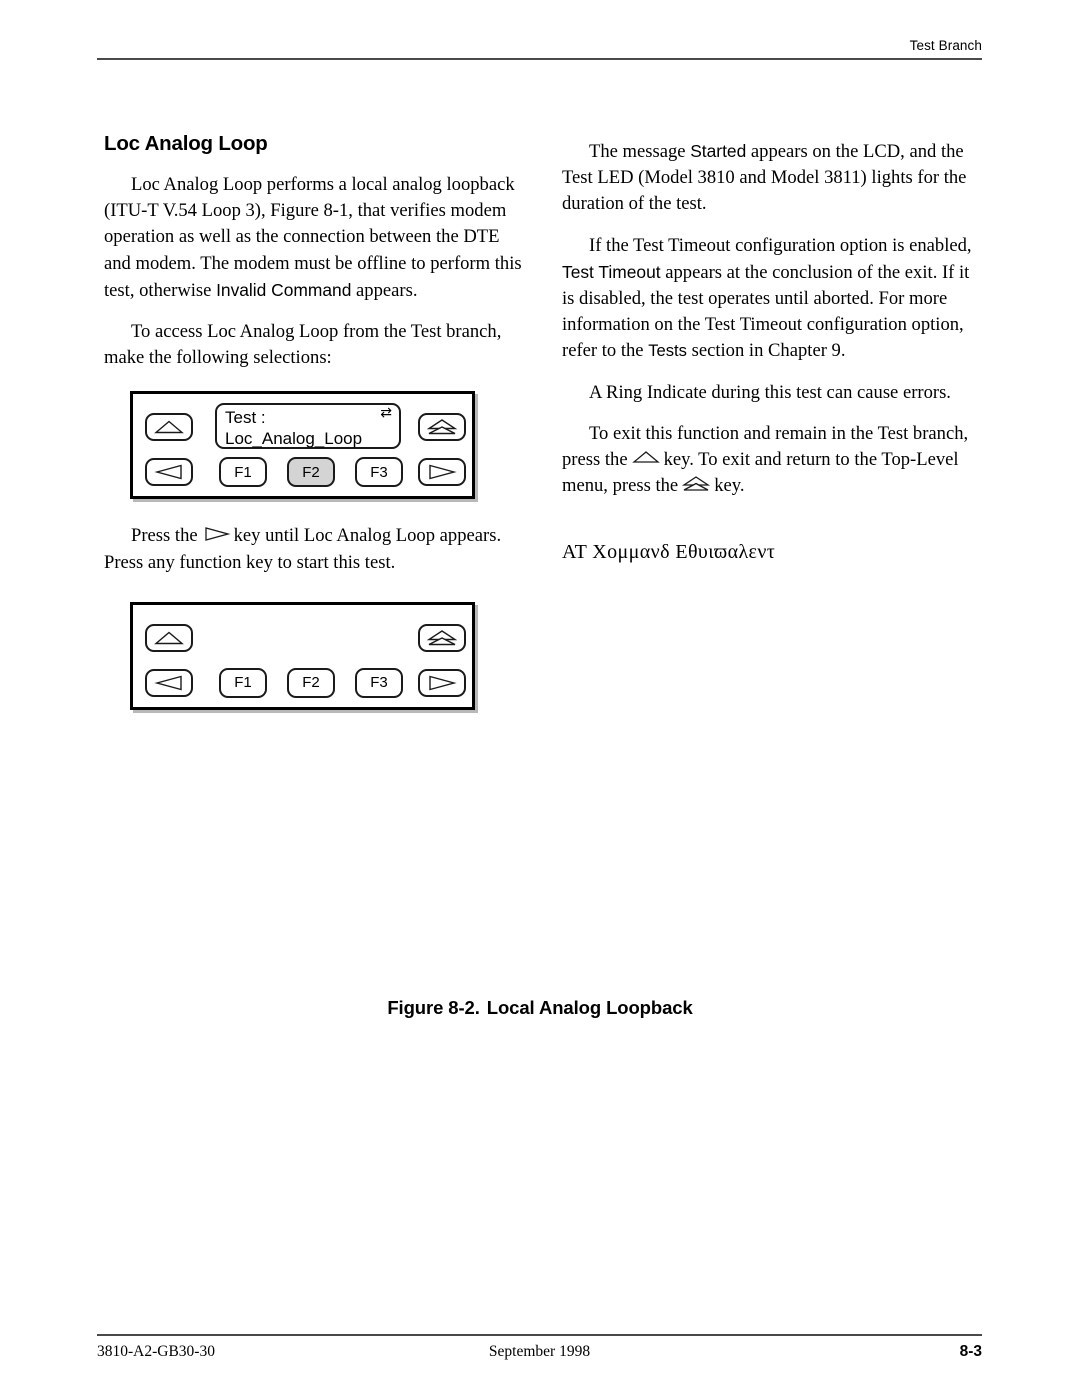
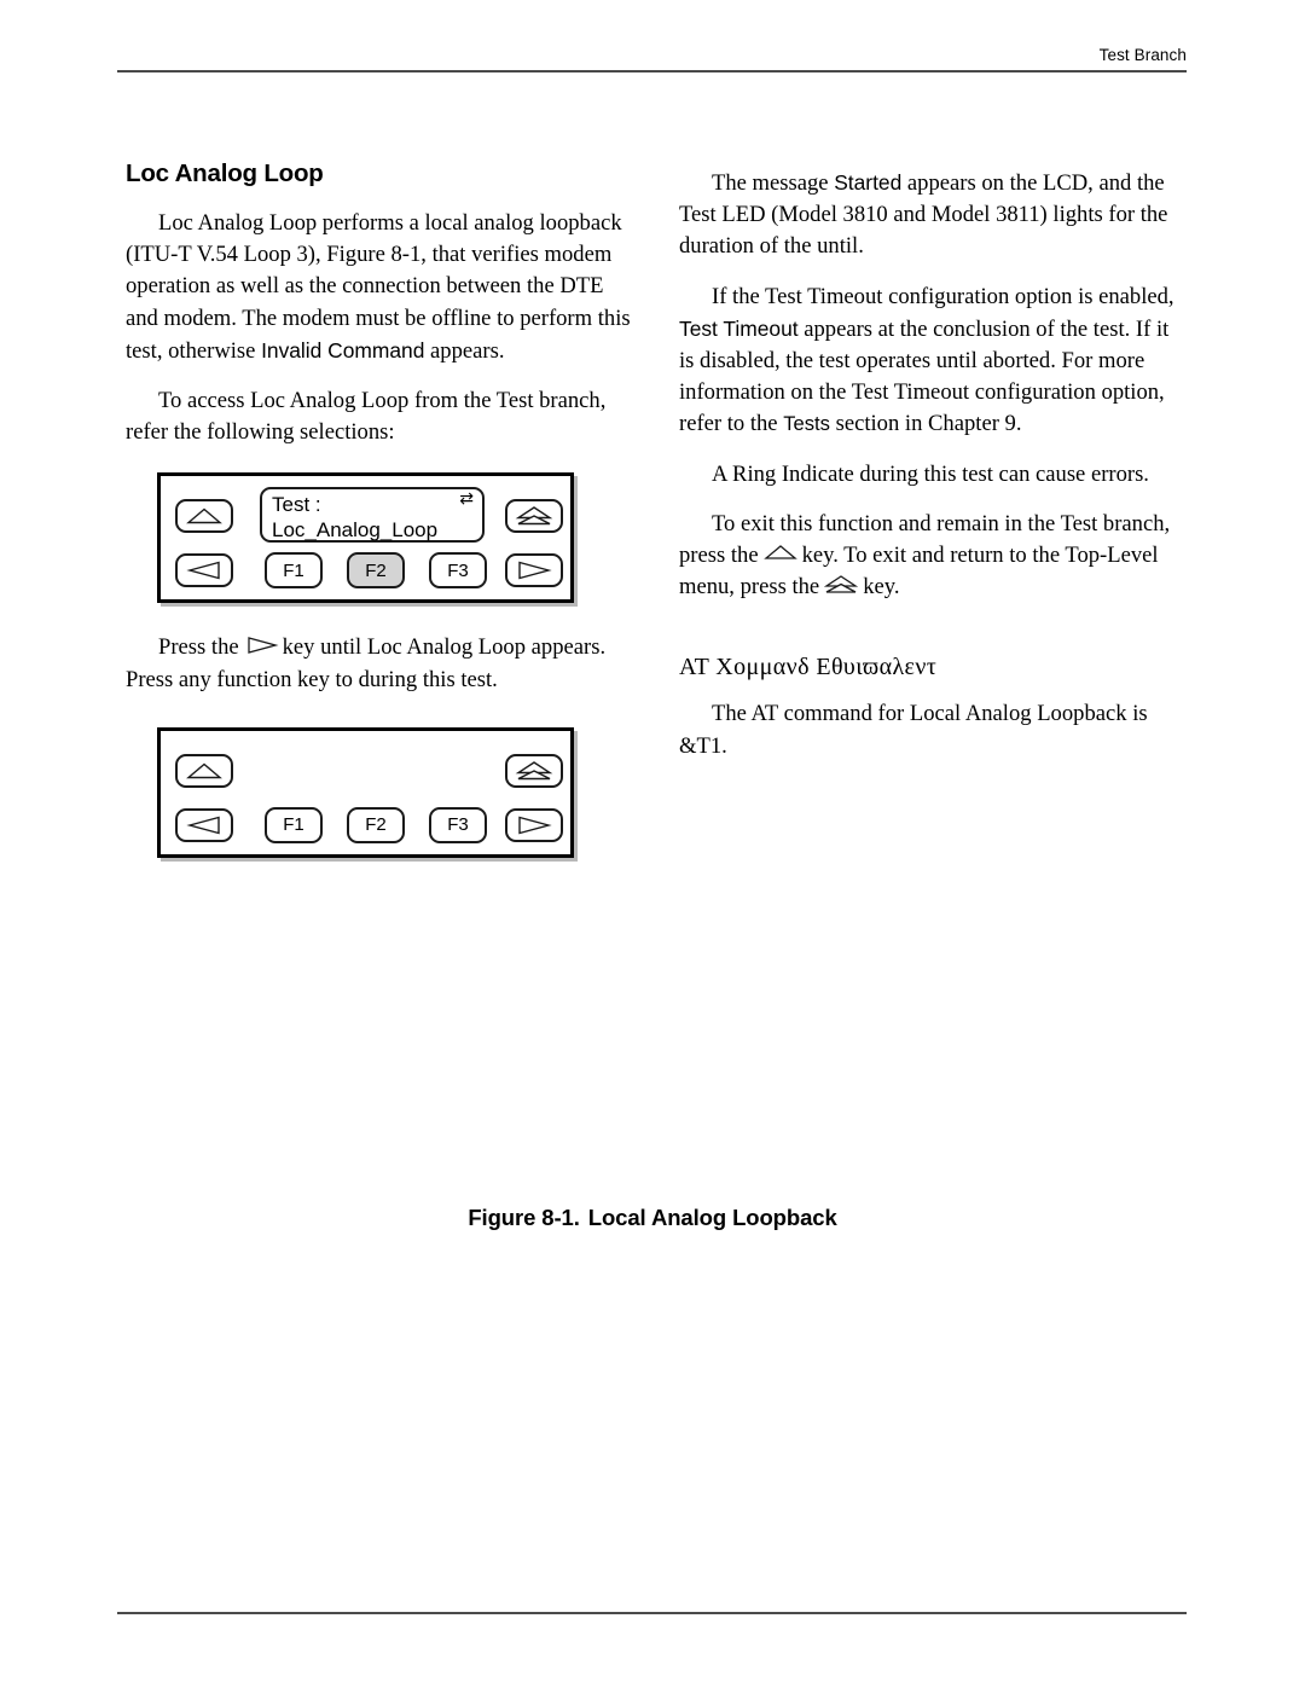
  Test Branch
  Loc Analog Loop
  Loc Analog Loop performs a local analog loopback (ITU-T V.54 Loop 3), Figure 8-1, that verifies modem operation as well as the connection between the DTE and modem. The modem must be offline to perform this test, otherwise Invalid Command appears.
- To access Loc Analog Loop from the Test branch, make the following selections:
+ To access Loc Analog Loop from the Test branch, refer the following selections:
  Test :
  Loc_Analog_Loop
  ⇄
  F1
  F2
  F3
- Press the key until Loc Analog Loop appears. Press any function key to start this test.
+ Press the key until Loc Analog Loop appears. Press any function key to during this test.
  F1
  F2
  F3
- The message Started appears on the LCD, and the Test LED (Model 3810 and Model 3811) lights for the duration of the test.
+ The message Started appears on the LCD, and the Test LED (Model 3810 and Model 3811) lights for the duration of the until.
- If the Test Timeout configuration option is enabled, Test Timeout appears at the conclusion of the exit. If it is disabled, the test operates until aborted. For more information on the Test Timeout configuration option, refer to the Tests section in Chapter 9.
+ If the Test Timeout configuration option is enabled, Test Timeout appears at the conclusion of the test. If it is disabled, the test operates until aborted. For more information on the Test Timeout configuration option, refer to the Tests section in Chapter 9.
  A Ring Indicate during this test can cause errors.
  To exit this function and remain in the Test branch, press the key. To exit and return to the Top-Level menu, press the key.
  ΑΤ Χομμανδ Εθυιϖαλεντ
+ The AT command for Local Analog Loopback is &T1.
- Figure 8-2. Local Analog Loopback
+ Figure 8-1. Local Analog Loopback
- 3810-A2-GB30-30
- September 1998
- 8-3
